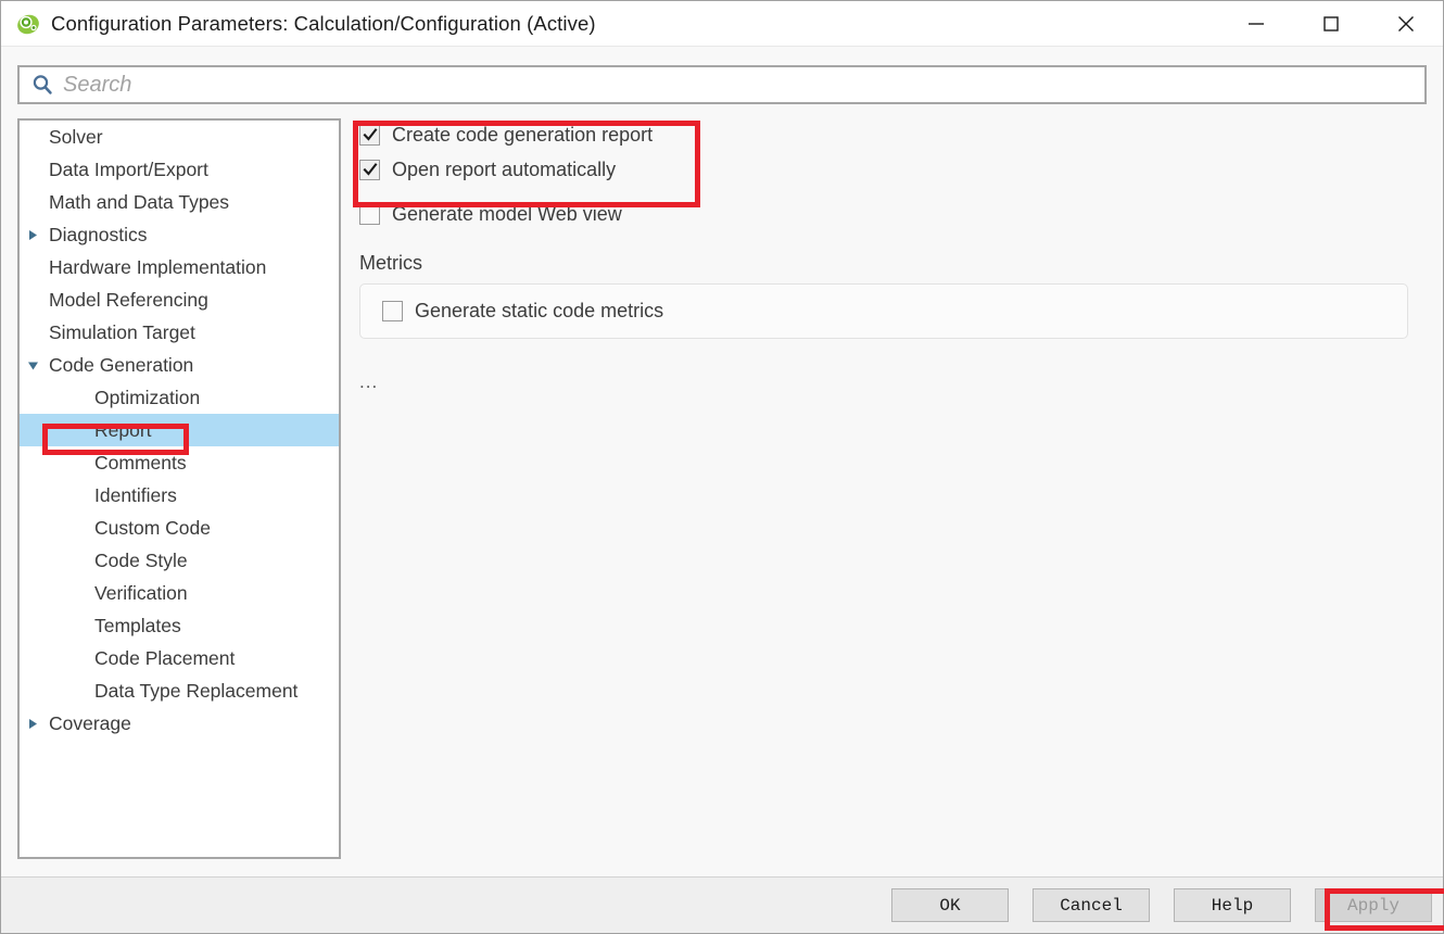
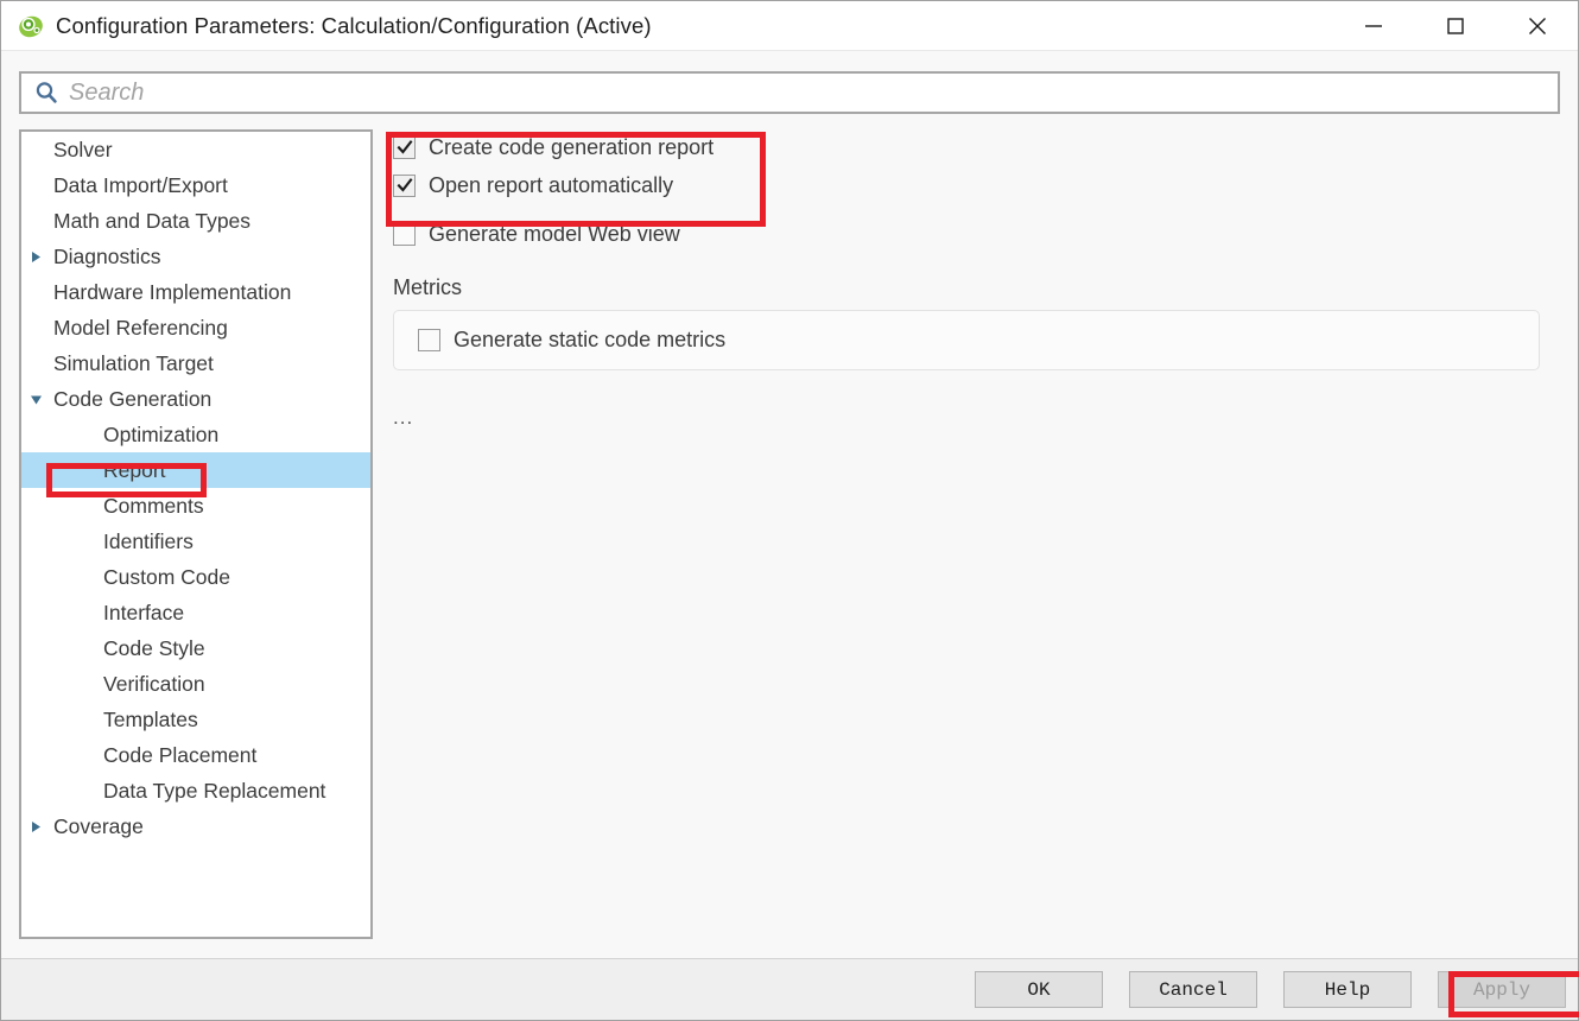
  Configuration Parameters: Calculation/Configuration (Active)
  Search
  Solver
  Data Import/Export
  Math and Data Types
  Diagnostics
  Hardware Implementation
  Model Referencing
  Simulation Target
  Code Generation
  Optimization
  Report
  Comments
  Identifiers
  Custom Code
+ Interface
  Code Style
  Verification
  Templates
  Code Placement
  Data Type Replacement
  Coverage
  Create code generation report
  Open report automatically
  Generate model Web view
  Metrics
  Generate static code metrics
  ...
  OK
  Cancel
  Help
  Apply
